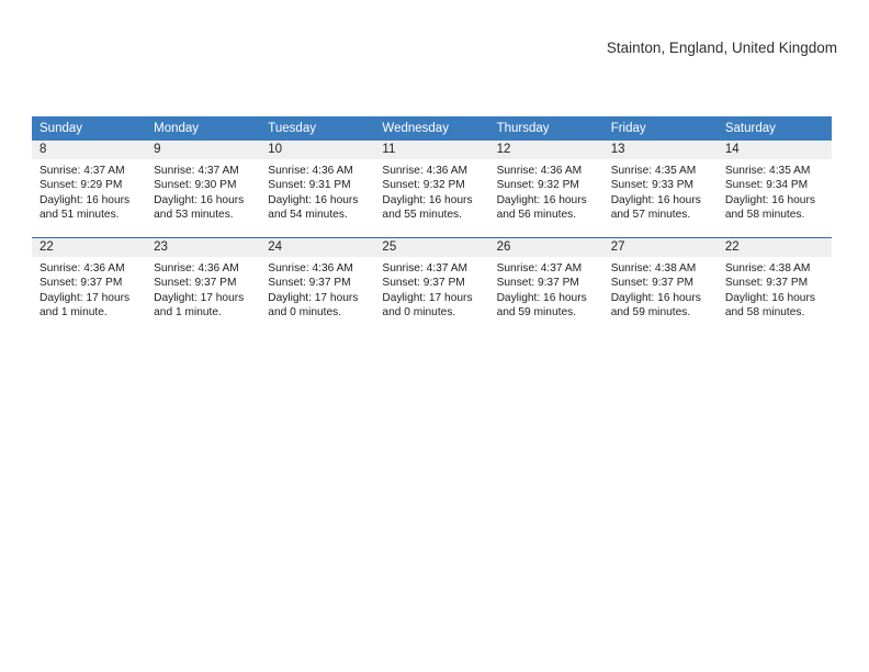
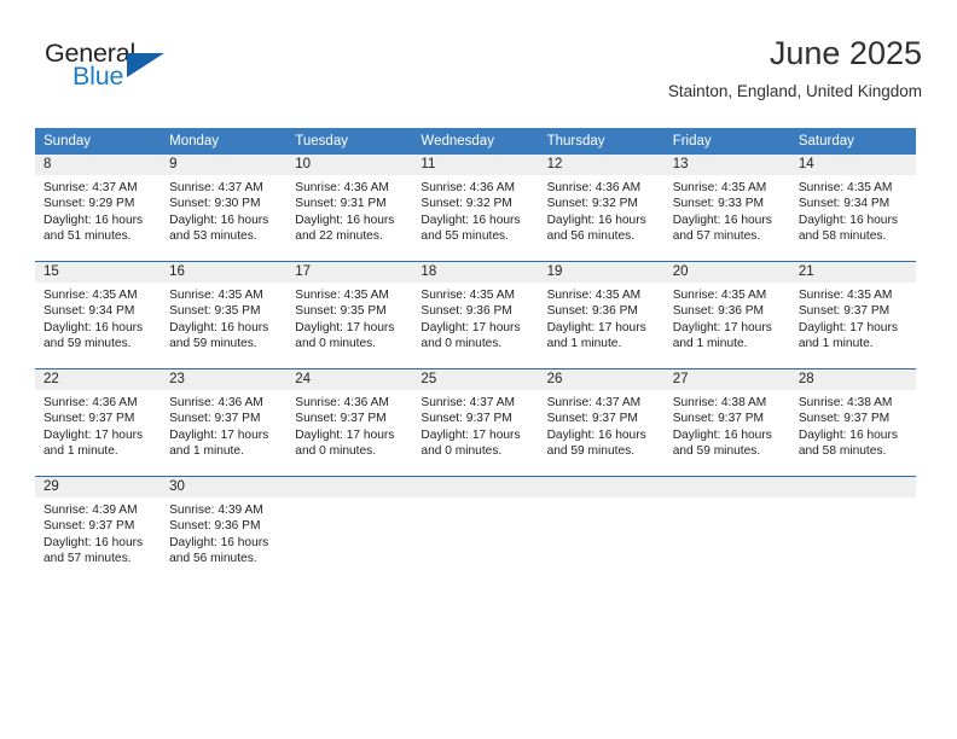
+ General
+ Blue
+ June 2025
  Stainton, England, United Kingdom
  Sunday	Monday	Tuesday	Wednesday	Thursday	Friday	Saturday
- 8Sunrise: 4:37 AMSunset: 9:29 PMDaylight: 16 hoursand 51 minutes.	9Sunrise: 4:37 AMSunset: 9:30 PMDaylight: 16 hoursand 53 minutes.	10Sunrise: 4:36 AMSunset: 9:31 PMDaylight: 16 hoursand 54 minutes.	11Sunrise: 4:36 AMSunset: 9:32 PMDaylight: 16 hoursand 55 minutes.	12Sunrise: 4:36 AMSunset: 9:32 PMDaylight: 16 hoursand 56 minutes.	13Sunrise: 4:35 AMSunset: 9:33 PMDaylight: 16 hoursand 57 minutes.	14Sunrise: 4:35 AMSunset: 9:34 PMDaylight: 16 hoursand 58 minutes.
+ 8Sunrise: 4:37 AMSunset: 9:29 PMDaylight: 16 hoursand 51 minutes.	9Sunrise: 4:37 AMSunset: 9:30 PMDaylight: 16 hoursand 53 minutes.	10Sunrise: 4:36 AMSunset: 9:31 PMDaylight: 16 hoursand 22 minutes.	11Sunrise: 4:36 AMSunset: 9:32 PMDaylight: 16 hoursand 55 minutes.	12Sunrise: 4:36 AMSunset: 9:32 PMDaylight: 16 hoursand 56 minutes.	13Sunrise: 4:35 AMSunset: 9:33 PMDaylight: 16 hoursand 57 minutes.	14Sunrise: 4:35 AMSunset: 9:34 PMDaylight: 16 hoursand 58 minutes.
+ 15Sunrise: 4:35 AMSunset: 9:34 PMDaylight: 16 hoursand 59 minutes.	16Sunrise: 4:35 AMSunset: 9:35 PMDaylight: 16 hoursand 59 minutes.	17Sunrise: 4:35 AMSunset: 9:35 PMDaylight: 17 hoursand 0 minutes.	18Sunrise: 4:35 AMSunset: 9:36 PMDaylight: 17 hoursand 0 minutes.	19Sunrise: 4:35 AMSunset: 9:36 PMDaylight: 17 hoursand 1 minute.	20Sunrise: 4:35 AMSunset: 9:36 PMDaylight: 17 hoursand 1 minute.	21Sunrise: 4:35 AMSunset: 9:37 PMDaylight: 17 hoursand 1 minute.
- 22Sunrise: 4:36 AMSunset: 9:37 PMDaylight: 17 hoursand 1 minute.	23Sunrise: 4:36 AMSunset: 9:37 PMDaylight: 17 hoursand 1 minute.	24Sunrise: 4:36 AMSunset: 9:37 PMDaylight: 17 hoursand 0 minutes.	25Sunrise: 4:37 AMSunset: 9:37 PMDaylight: 17 hoursand 0 minutes.	26Sunrise: 4:37 AMSunset: 9:37 PMDaylight: 16 hoursand 59 minutes.	27Sunrise: 4:38 AMSunset: 9:37 PMDaylight: 16 hoursand 59 minutes.	22Sunrise: 4:38 AMSunset: 9:37 PMDaylight: 16 hoursand 58 minutes.
+ 22Sunrise: 4:36 AMSunset: 9:37 PMDaylight: 17 hoursand 1 minute.	23Sunrise: 4:36 AMSunset: 9:37 PMDaylight: 17 hoursand 1 minute.	24Sunrise: 4:36 AMSunset: 9:37 PMDaylight: 17 hoursand 0 minutes.	25Sunrise: 4:37 AMSunset: 9:37 PMDaylight: 17 hoursand 0 minutes.	26Sunrise: 4:37 AMSunset: 9:37 PMDaylight: 16 hoursand 59 minutes.	27Sunrise: 4:38 AMSunset: 9:37 PMDaylight: 16 hoursand 59 minutes.	28Sunrise: 4:38 AMSunset: 9:37 PMDaylight: 16 hoursand 58 minutes.
+ 29Sunrise: 4:39 AMSunset: 9:37 PMDaylight: 16 hoursand 57 minutes.	30Sunrise: 4:39 AMSunset: 9:36 PMDaylight: 16 hoursand 56 minutes.
